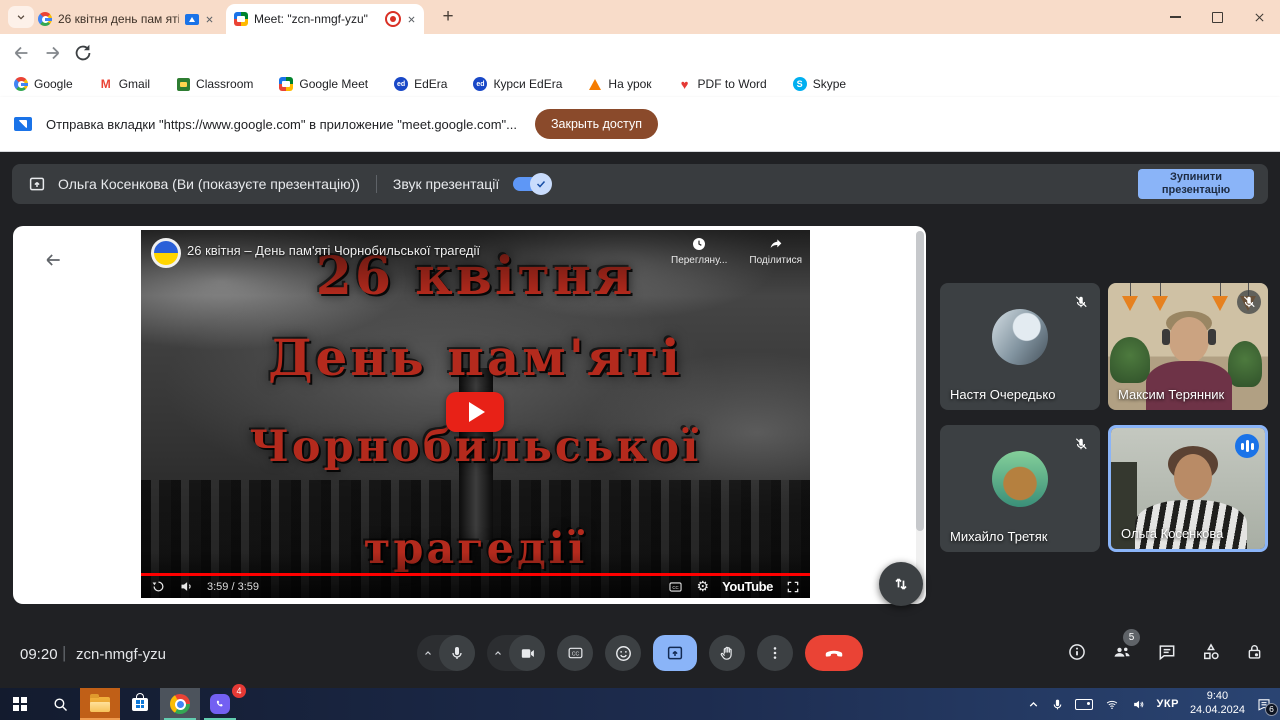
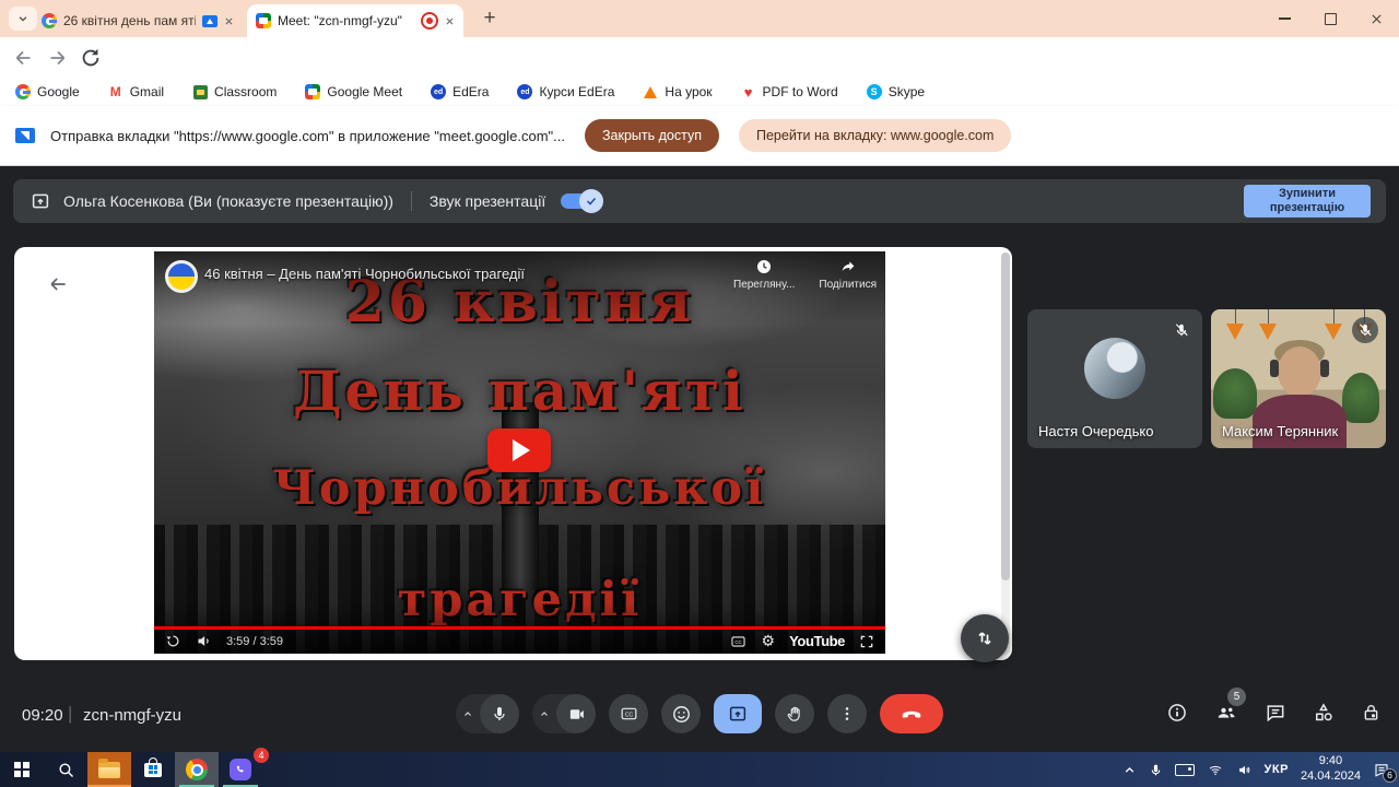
  26 квітня день пам яті
  Meet: "zcn-nmgf-yzu"
  +
  Google
  M
  Gmail
  Classroom
  Google Meet
  EdEra
  Курси EdEra
  На урок
  ♥
  PDF to Word
  S
  Skype
  Отправка вкладки "https://www.google.com" в приложение "meet.google.com"...
  Закрыть доступ
+ Перейти на вкладку: www.google.com
  Ольга Косенкова (Ви (показуєте презентацію))
  Звук презентації
  Зупинити презентацію
  День пам'яті
  Чорнобильської
  трагедії
- 26 квітня – День пам'яті Чорнобильської трагедії
+ 46 квітня – День пам'яті Чорнобильської трагедії
  Перегляну...
  Поділитися
  3:59 / 3:59
  ⚙
  YouTube
  Настя Очередько
  Максим Терянник
- Михайло Третяк
- Ольга Косенкова
  09:20
  |
  zcn-nmgf-yzu
  5
  4
  УКР
  9:40
  24.04.2024
  6
